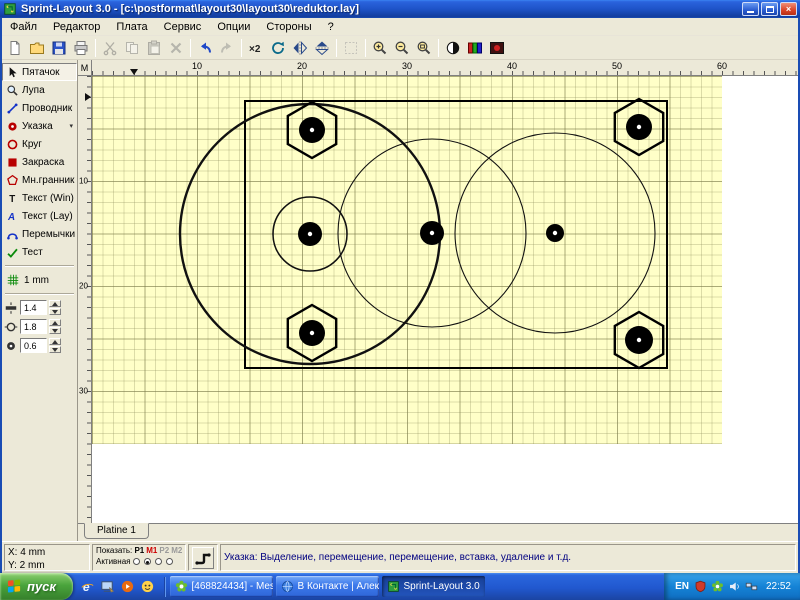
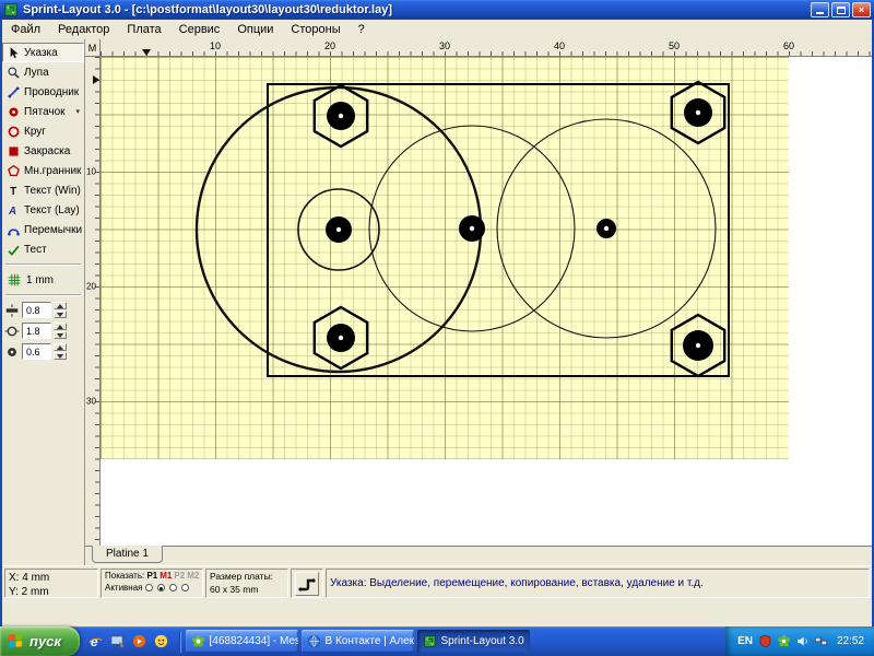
  Sprint-Layout 3.0 - [c:\postformat\layout30\layout30\reduktor.lay]
  ×
  Файл
  Редактор
  Плата
  Сервис
  Опции
  Стороны
  ?
- ×2
- Пятачок
+ Указка
  Лупа
  Проводник
- Указка
+ Пятачок
  Круг
  Закраска
  Мн.гранник
  T
  Текст (Win)
  A
  Текст (Lay)
  Перемычки
  Тест
  1 mm
- 1.4
+ 0.8
  1.8
  0.6
  M
  10
  20
  30
  40
  50
  60
  10
  20
  30
  Platine 1
  X: 4 mm
  Y: 2 mm
  Показать: P1 M1 P2 M2
  Активная
+ Размер платы:
+ 60 x 35 mm
- Указка: Выделение, перемещение, перемещение, вставка, удаление и т.д.
+ Указка: Выделение, перемещение, копирование, вставка, удаление и т.д.
  пуск
  e
  [468824434] - Mes
  В Контакте | Алек
  Sprint-Layout 3.0
  EN
  22:52
